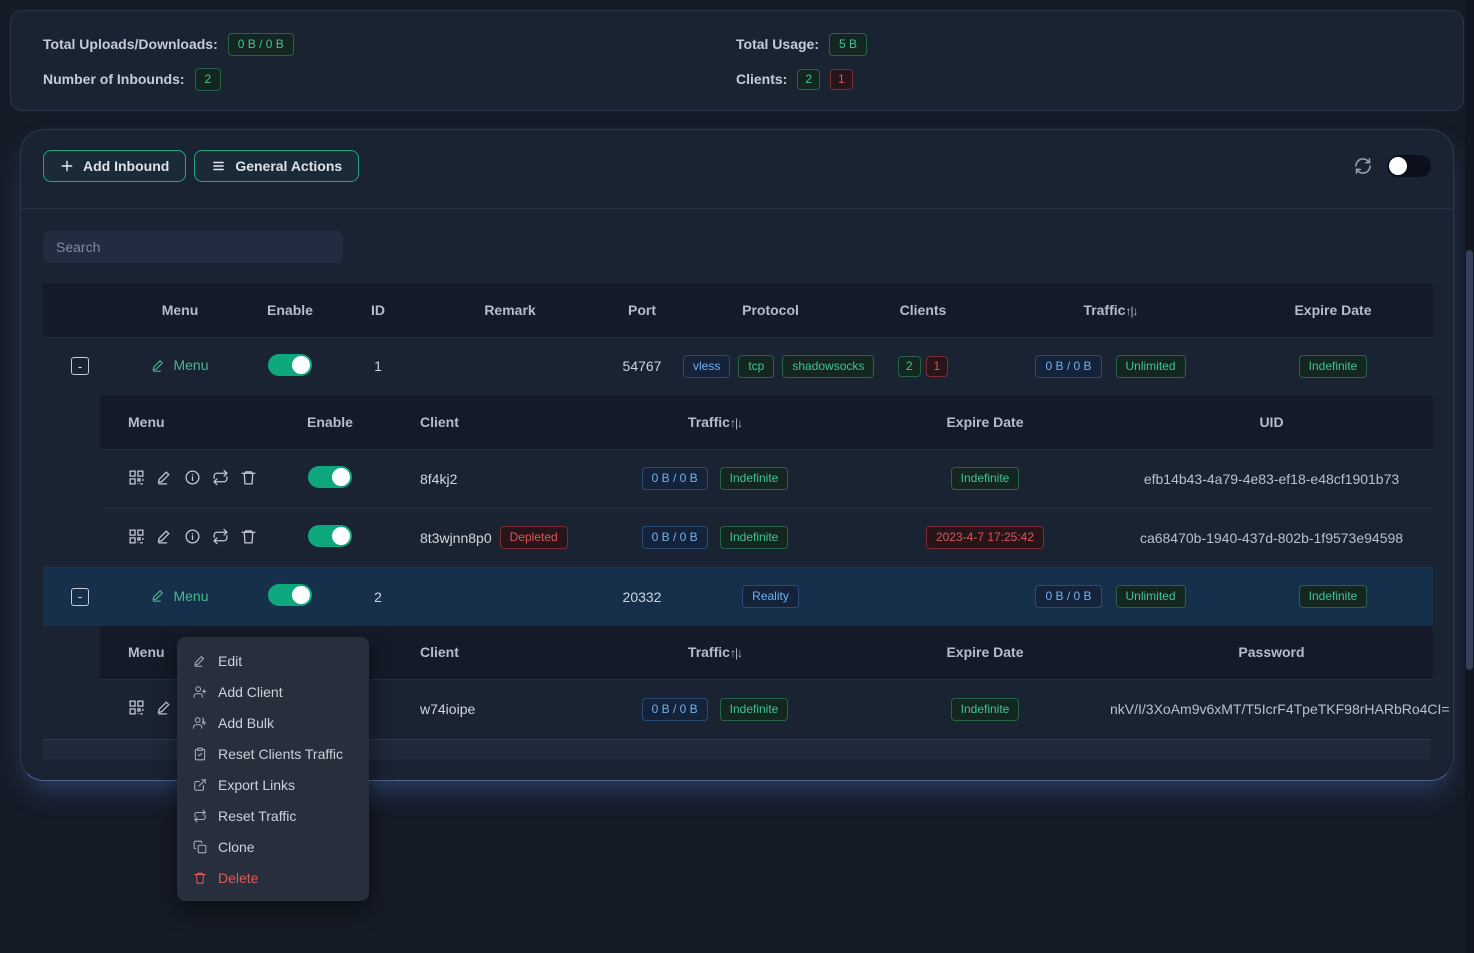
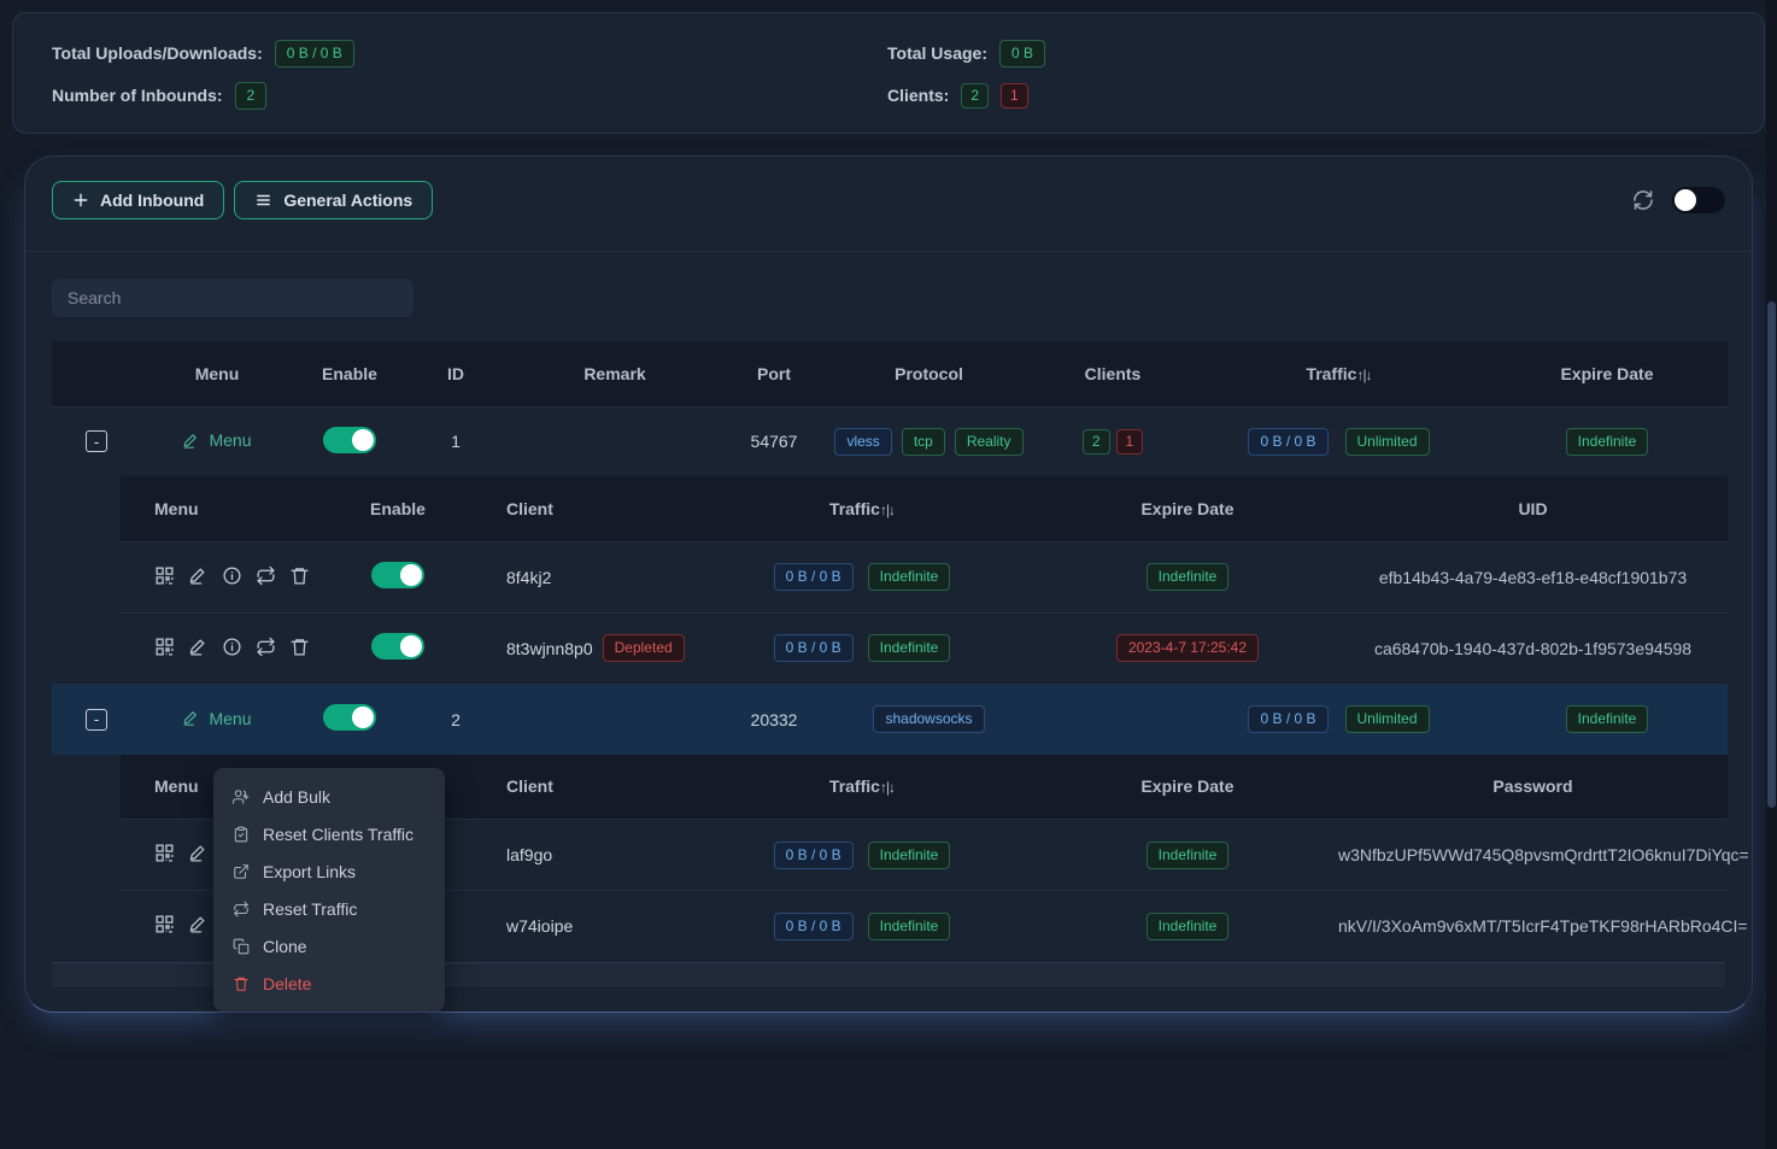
  Total Uploads/Downloads:
  0 B / 0 B
  Number of Inbounds:
  2
  Total Usage:
- 5 B
+ 0 B
  Clients:
  2
  1
  Add Inbound
  General Actions
  Search
  	Menu	Enable	ID	Remark	Port	Protocol	Clients	Traffic↑|↓	Expire Date
- -	Menu		1		54767	vless tcp shadowsocks	2 1	0 B / 0 B Unlimited	Indefinite
+ -	Menu		1		54767	vless tcp Reality	2 1	0 B / 0 B Unlimited	Indefinite
  Menu	Enable	Client	Traffic↑|↓	Expire Date	UID
  		8f4kj2	0 B / 0 B Indefinite	Indefinite	efb14b43-4a79-4e83-ef18-e48cf1901b73
  		8t3wjnn8p0 Depleted	0 B / 0 B Indefinite	2023-4-7 17:25:42	ca68470b-1940-437d-802b-1f9573e94598
- -	Menu		2		20332	Reality		0 B / 0 B Unlimited	Indefinite
+ -	Menu		2		20332	shadowsocks		0 B / 0 B Unlimited	Indefinite
  Menu		Client	Traffic↑|↓	Expire Date	Password
+ 		laf9go	0 B / 0 B Indefinite	Indefinite	w3NfbzUPf5WWd745Q8pvsmQrdrttT2IO6knuI7DiYqc=
  		w74ioipe	0 B / 0 B Indefinite	Indefinite	nkV/I/3XoAm9v6xMT/T5IcrF4TpeTKF98rHARbRo4CI=
- Edit
- Add Client
  Add Bulk
  Reset Clients Traffic
  Export Links
  Reset Traffic
  Clone
  Delete
